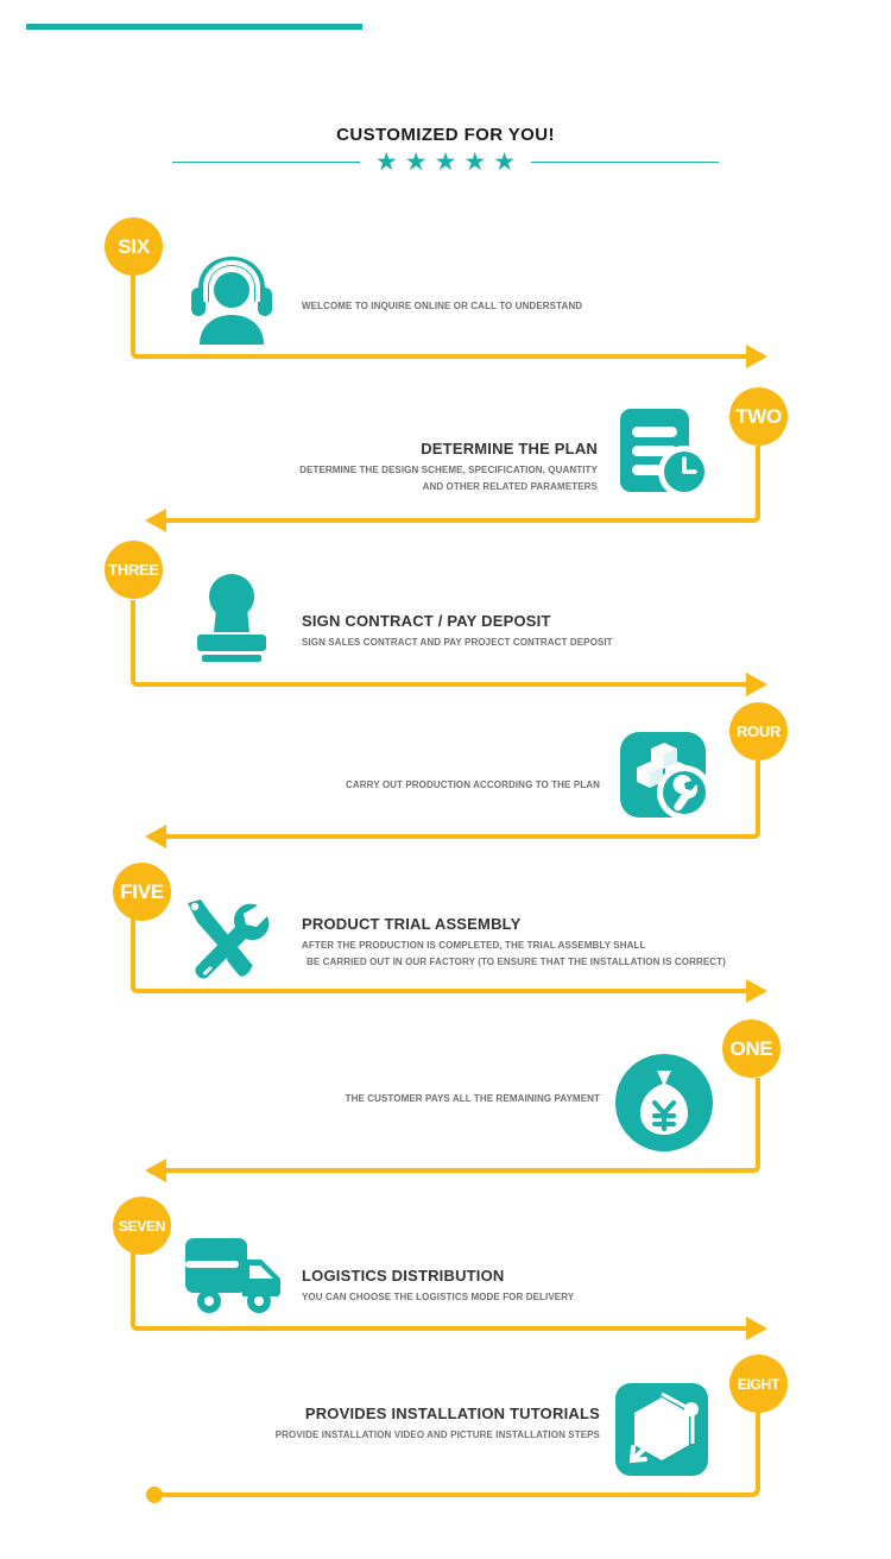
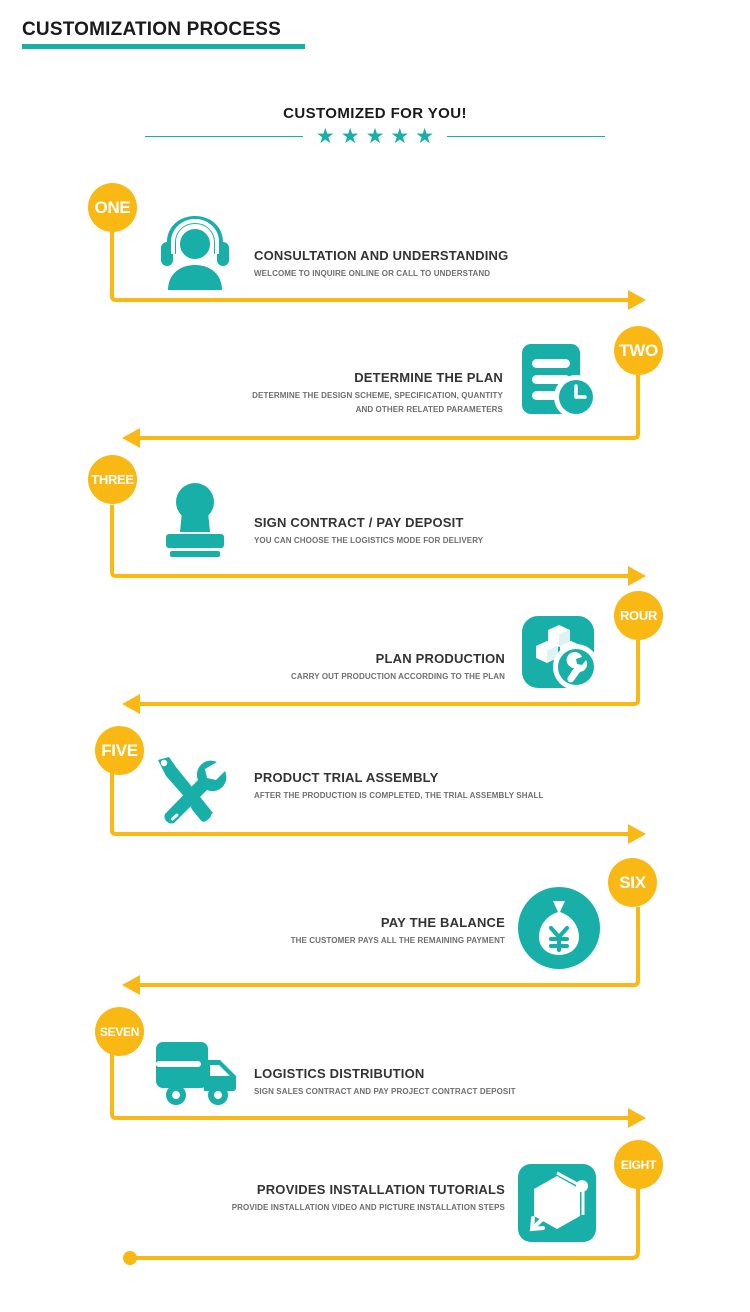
+ CUSTOMIZATION PROCESS
  CUSTOMIZED FOR YOU!
  ★
  ★
  ★
  ★
  ★
- SIX
+ ONE
+ CONSULTATION AND UNDERSTANDING
  WELCOME TO INQUIRE ONLINE OR CALL TO UNDERSTAND
  TWO
  DETERMINE THE PLAN
  DETERMINE THE DESIGN SCHEME, SPECIFICATION, QUANTITY
  AND OTHER RELATED PARAMETERS
  THREE
  SIGN CONTRACT / PAY DEPOSIT
- SIGN SALES CONTRACT AND PAY PROJECT CONTRACT DEPOSIT
+ YOU CAN CHOOSE THE LOGISTICS MODE FOR DELIVERY
  ROUR
+ PLAN PRODUCTION
  CARRY OUT PRODUCTION ACCORDING TO THE PLAN
  FIVE
  PRODUCT TRIAL ASSEMBLY
  AFTER THE PRODUCTION IS COMPLETED, THE TRIAL ASSEMBLY SHALL
- BE CARRIED OUT IN OUR FACTORY (TO ENSURE THAT THE INSTALLATION IS CORRECT)
- ONE
+ SIX
+ PAY THE BALANCE
  THE CUSTOMER PAYS ALL THE REMAINING PAYMENT
  SEVEN
  LOGISTICS DISTRIBUTION
- YOU CAN CHOOSE THE LOGISTICS MODE FOR DELIVERY
+ SIGN SALES CONTRACT AND PAY PROJECT CONTRACT DEPOSIT
  EIGHT
  PROVIDES INSTALLATION TUTORIALS
  PROVIDE INSTALLATION VIDEO AND PICTURE INSTALLATION STEPS
